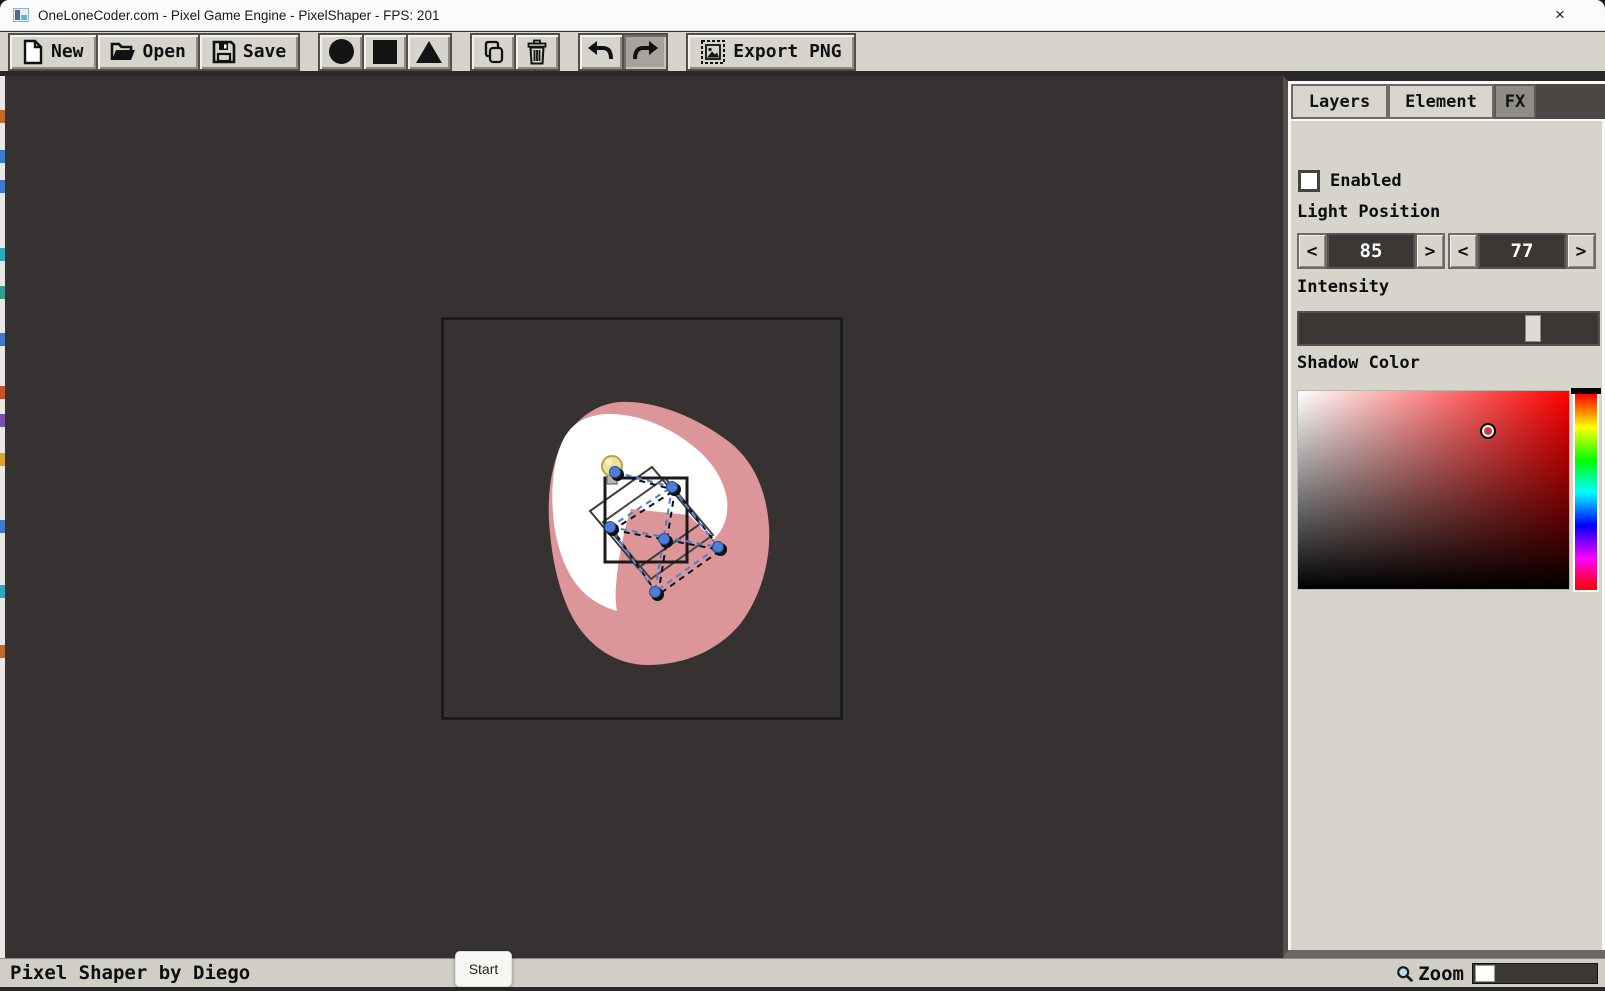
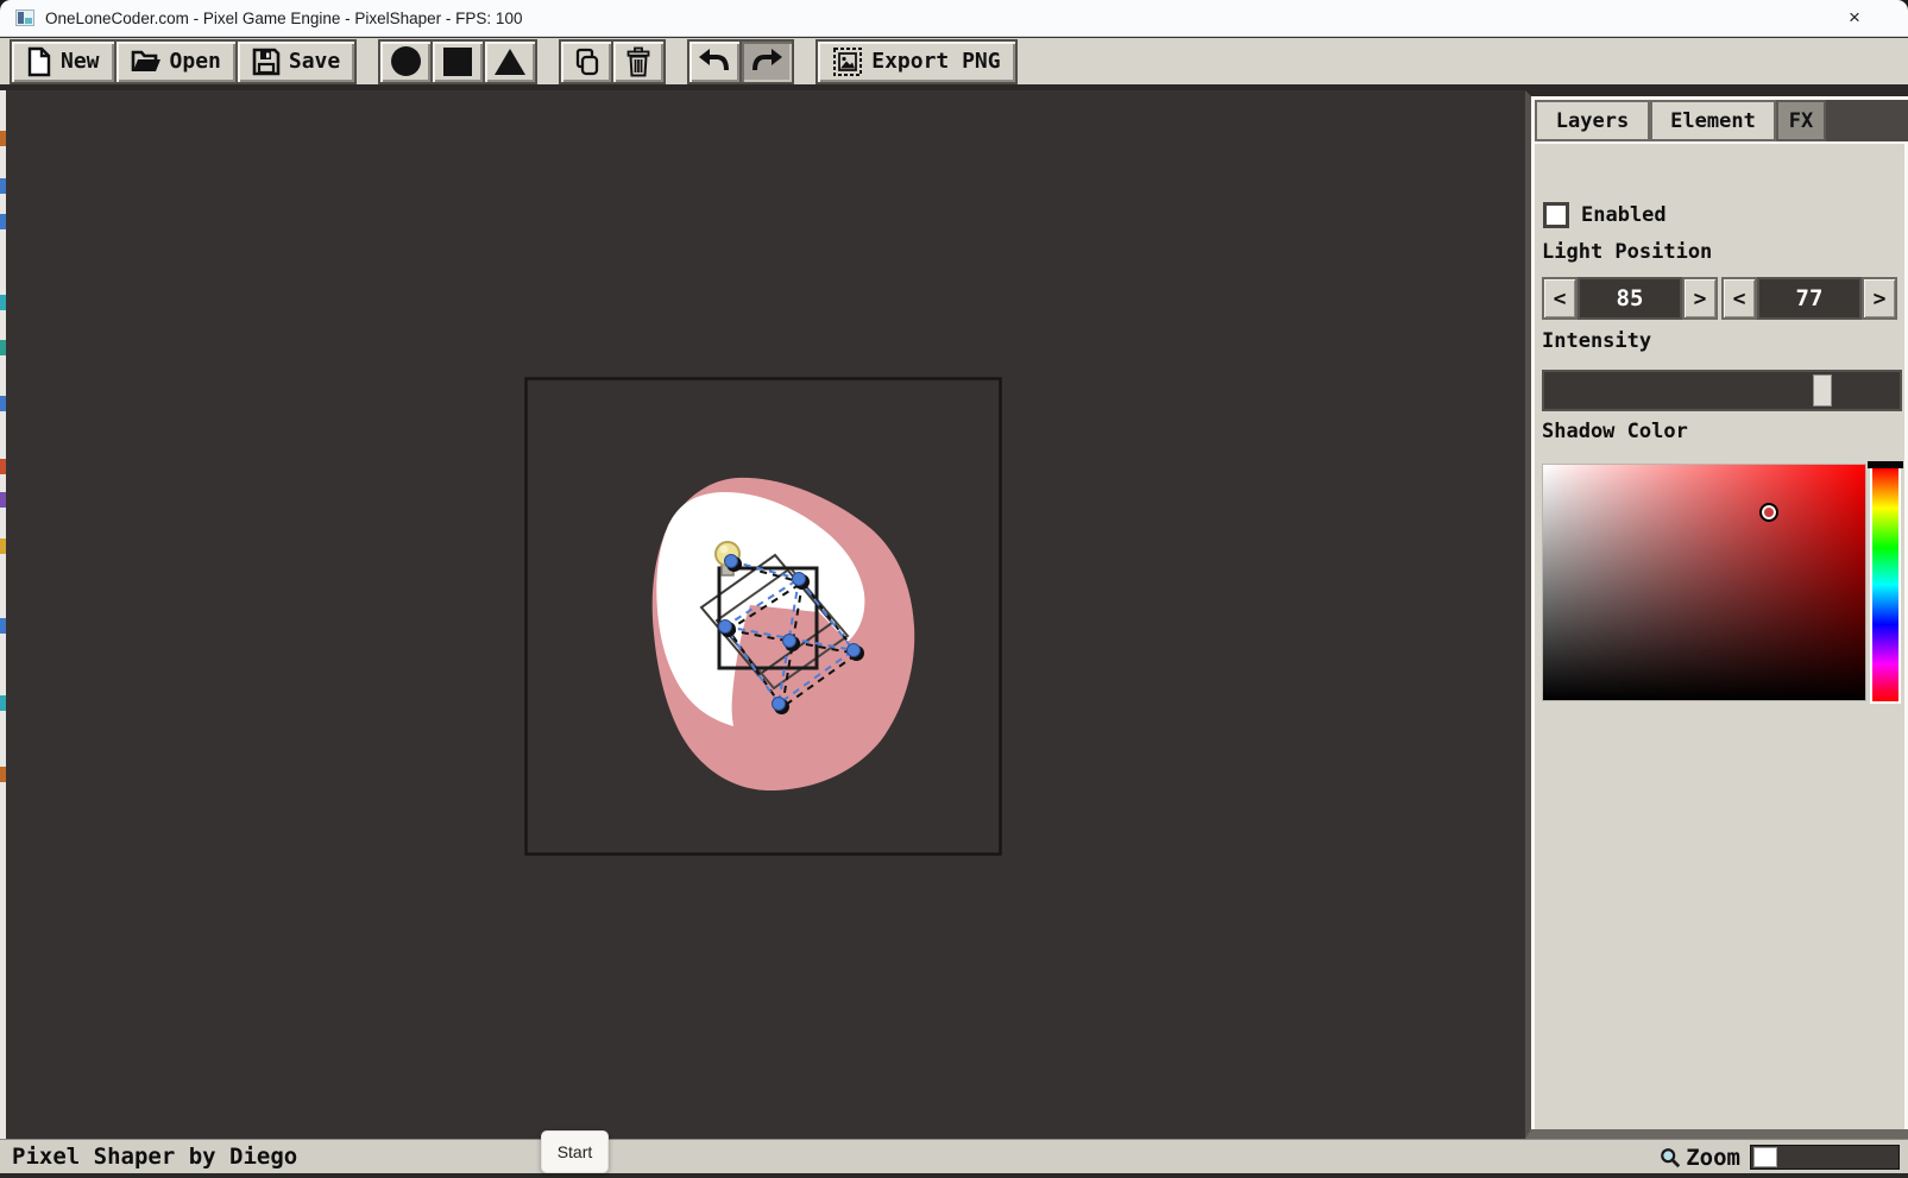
- OneLoneCoder.com - Pixel Game Engine - PixelShaper - FPS: 201
+ OneLoneCoder.com - Pixel Game Engine - PixelShaper - FPS: 100
  ×
  New
  Open
  Save
  Export PNG
  Layers
  Element
  FX
  Enabled
  Light Position
  <
  85
  >
  <
  77
  >
  Intensity
  Shadow Color
  Pixel Shaper by Diego
  Start
  Zoom
